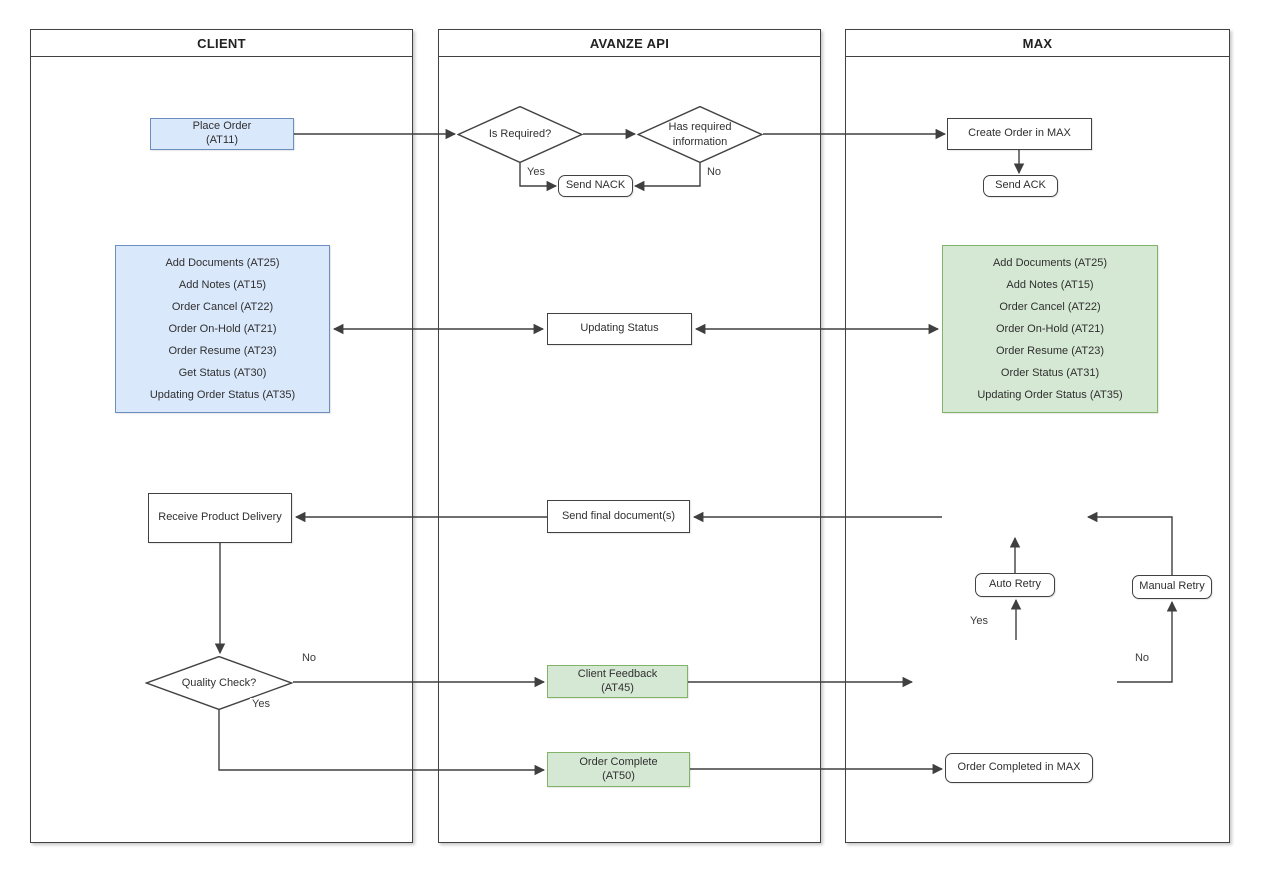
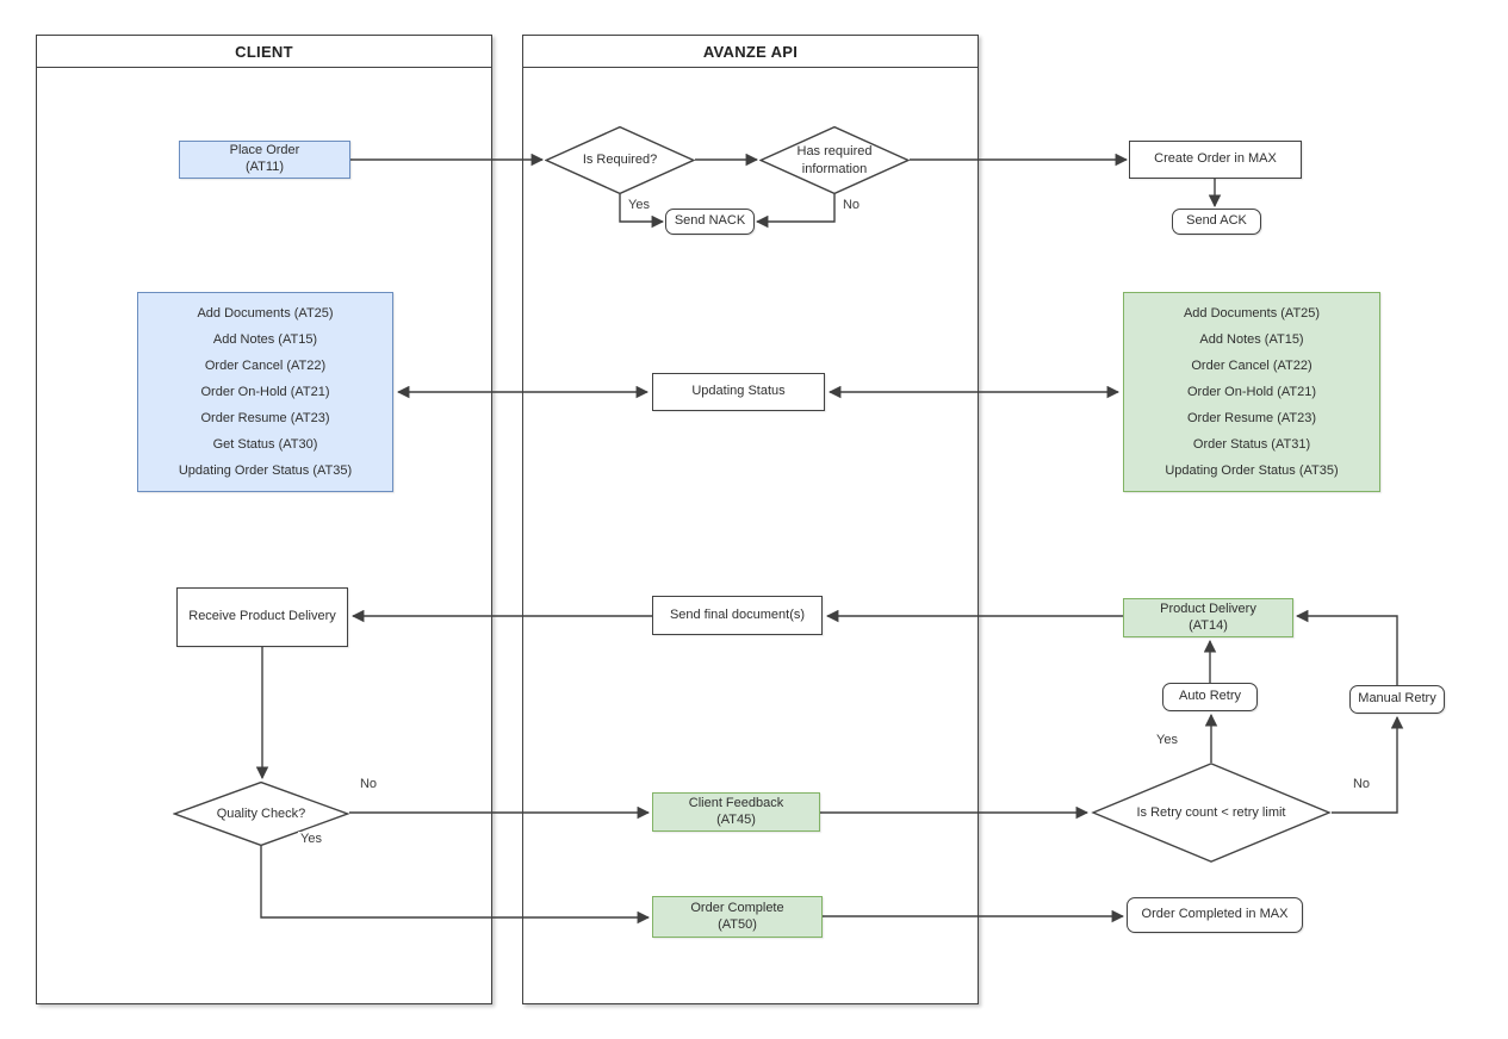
  CLIENT
  AVANZE API
- MAX
  Place Order
  (AT11)
  Add Documents (AT25)
  Add Notes (AT15)
  Order Cancel (AT22)
  Order On-Hold (AT21)
  Order Resume (AT23)
  Get Status (AT30)
  Updating Order Status (AT35)
  Receive Product Delivery
  Quality Check?
  Is Required?
  Has required
  information
  Send NACK
  Updating Status
  Send final document(s)
  Client Feedback
  (AT45)
  Order Complete
  (AT50)
  Create Order in MAX
  Send ACK
  Add Documents (AT25)
  Add Notes (AT15)
  Order Cancel (AT22)
  Order On-Hold (AT21)
  Order Resume (AT23)
  Order Status (AT31)
  Updating Order Status (AT35)
+ Product Delivery
+ (AT14)
  Auto Retry
  Manual Retry
+ Is Retry count < retry limit
  Order Completed in MAX
  Yes
  No
  No
  Yes
  Yes
  No
